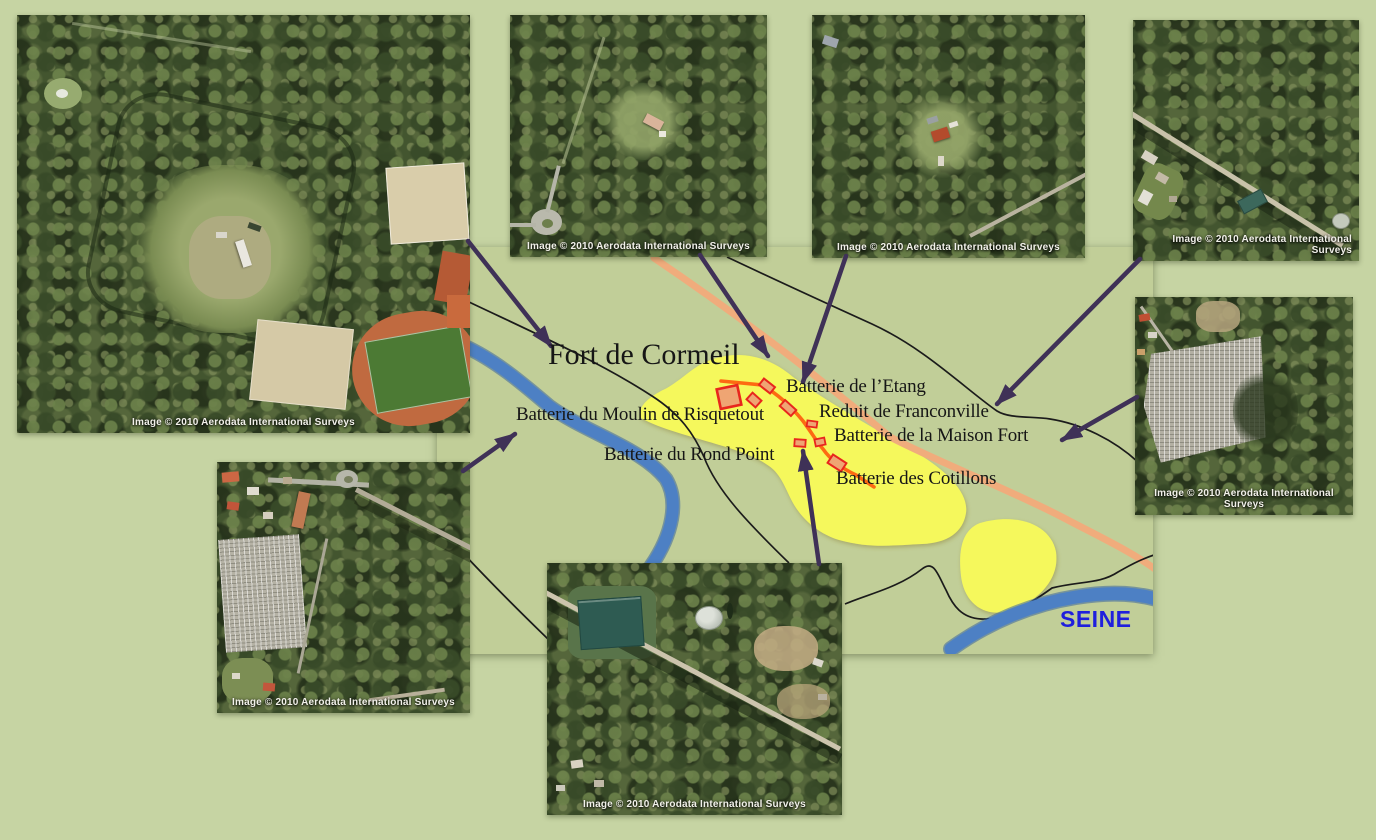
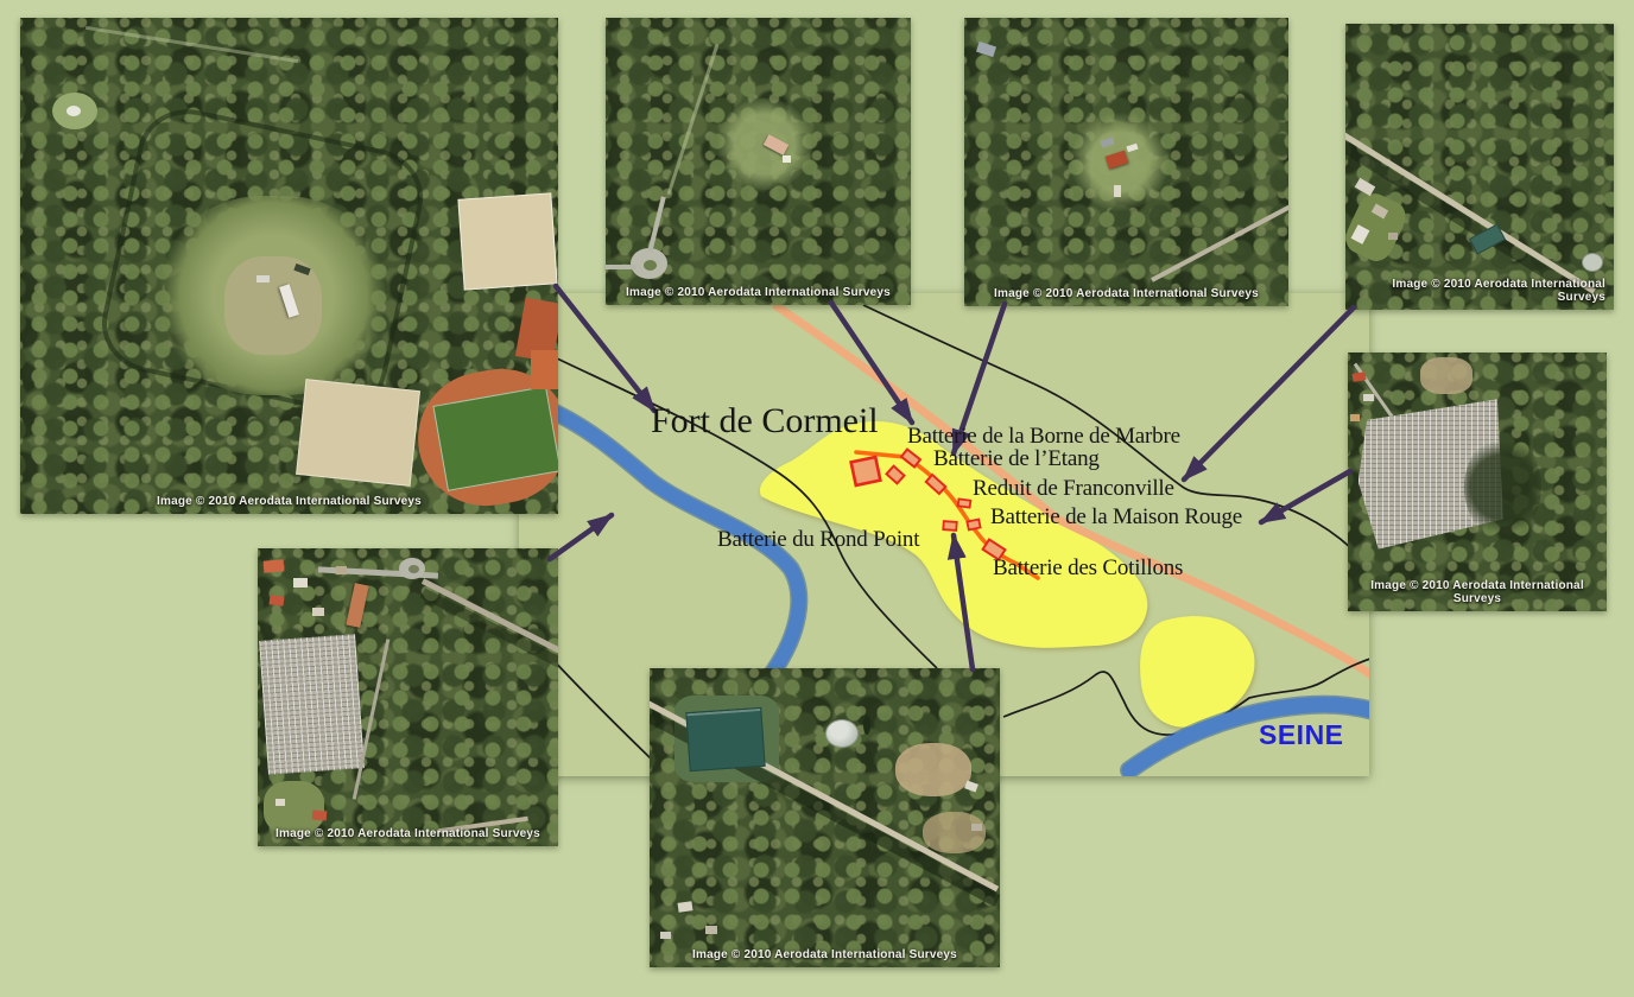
  Image © 2010 Aerodata International Surveys
  Image © 2010 Aerodata International Surveys
  Image © 2010 Aerodata International Surveys
  Image © 2010 Aerodata International Surveys
  Image © 2010 Aerodata International Surveys
  Image © 2010 Aerodata International Surveys
  Image © 2010 Aerodata International Surveys
  Fort de Cormeil
+ Batterie de la Borne de Marbre
  Batterie de l’Etang
  Reduit de Franconville
- Batterie de la Maison Fort
+ Batterie de la Maison Rouge
- Batterie du Moulin de Risquetout
  Batterie du Rond Point
  Batterie des Cotillons
  SEINE
